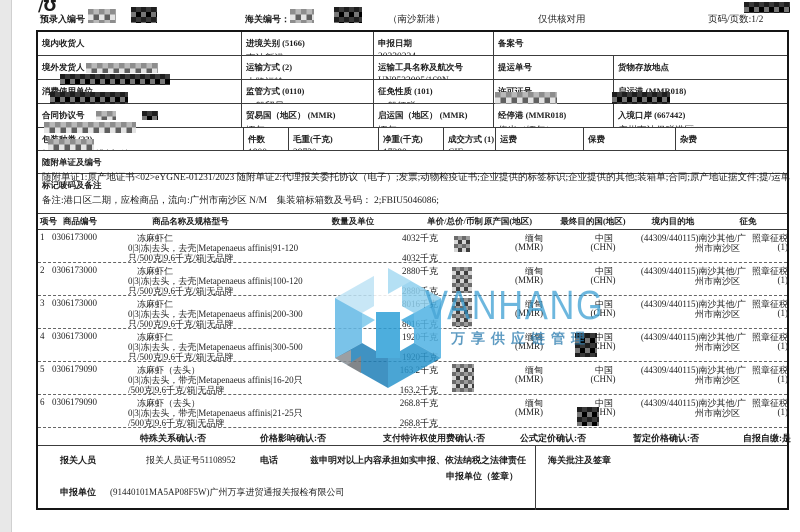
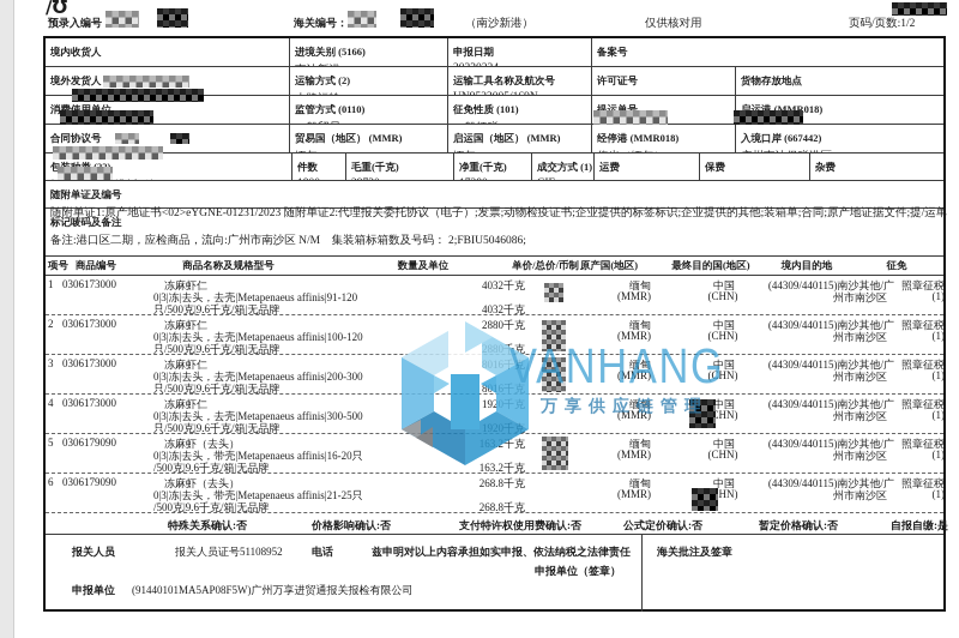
  ∕Ʊ
  预录入编号
  海关编号：
  （南沙新港）
  仅供核对用
  页码/页数:1/2
  境内收货人
  进境关别 (5166)
  申报日期
  备案号
  境外发货人
  运输方式 (2)
  运输工具名称及航次号
- 提运单号
+ 许可证号
  货物存放地点
  消费使用单位
  监管方式 (0110)
  征免性质 (101)
- 许可证号
+ 提运单号
  启运港 (MMR018)
  合同协议号
  贸易国（地区） (MMR)
  启运国（地区） (MMR)
  经停港 (MMR018)
  入境口岸 (667442)
  件数
  毛重(千克)
  净重(千克)
  成交方式 (1)
  运费
  保费
  杂费
  随附单证及编号
  随附单证1:原产地证书<02>eYGNE-01231/2023 随附单证2:代理报关委托协议（电子）;发票;动物检疫证书;企业提供的标签标识;企业提供的其他;装箱单;合同;原产地证据文件;提/运
  标记唛码及备注
  备注:港口区二期，应检商品，流向:广州市南沙区 N/M 集装箱标箱数及号码： 2;FBIU5046086;
  项号
  商品编号
  商品名称及规格型号
  数量及单位
  单价/总价/币制
  原产国(地区)
  最终目的国(地区)
  境内目的地
  征免
  1
  0306173000
  冻麻虾仁
  0|3|冻|去头，去壳|Metapenaeus affinis|91-120
  只/500克|9.6千克/箱|无品牌
  4032千克
  4032千克
  缅甸
  (MMR)
  中国
  (CHN)
  (44309/440115)南沙其他/广
  州市南沙区
  照章征税
  (1)
  2
  0306173000
  冻麻虾仁
  0|3|冻|去头，去壳|Metapenaeus affinis|100-120
  只/500克|9.6千克/箱|无品牌
  2880千克
  2880千克
  缅甸
  (MMR)
  中国
  (CHN)
  (44309/440115)南沙其他/广
  州市南沙区
  照章征税
  (1)
  3
  0306173000
  冻麻虾仁
  0|3|冻|去头，去壳|Metapenaeus affinis|200-300
  只/500克|9.6千克/箱|无品牌
  8016千克
  8016千克
  缅甸
  (MMR)
  中国
  (CHN)
  (44309/440115)南沙其他/广
  州市南沙区
  照章征税
  (1)
  4
  0306173000
  冻麻虾仁
  0|3|冻|去头，去壳|Metapenaeus affinis|300-500
  只/500克|9.6千克/箱|无品牌
  1920千克
  1920千克
  缅甸
  (MMR)
  中国
  (44309/440115)南沙其他/广
  州市南沙区
  照章征税
  (1)
  5
  0306179090
  冻麻虾（去头）
  0|3|冻|去头，带壳|Metapenaeus affinis|16-20只
  /500克|9.6千克/箱|无品牌
  163.2千克
  163.2千克
  缅甸
  (MMR)
  中国
  (CHN)
  (44309/440115)南沙其他/广
  州市南沙区
  照章征税
  (1)
  6
  0306179090
  冻麻虾（去头）
  0|3|冻|去头，带壳|Metapenaeus affinis|21-25只
  /500克|9.6千克/箱|无品牌
  268.8千克
  268.8千克
  缅甸
  (MMR)
  中国
  (44309/440115)南沙其他/广
  州市南沙区
  照章征税
  (1)
  特殊关系确认:否
  价格影响确认:否
  支付特许权使用费确认:否
  公式定价确认:否
  暂定价格确认:否
  自报自缴:是
  报关人员
  报关人员证号51108952
  电话
  兹申明对以上内容承担如实申报、依法纳税之法律责任
  申报单位（签章）
  申报单位
  (91440101MA5AP08F5W)广州万享进贸通报关报检有限公司
  海关批注及签章
  VANHANG
  万享供应链管理
